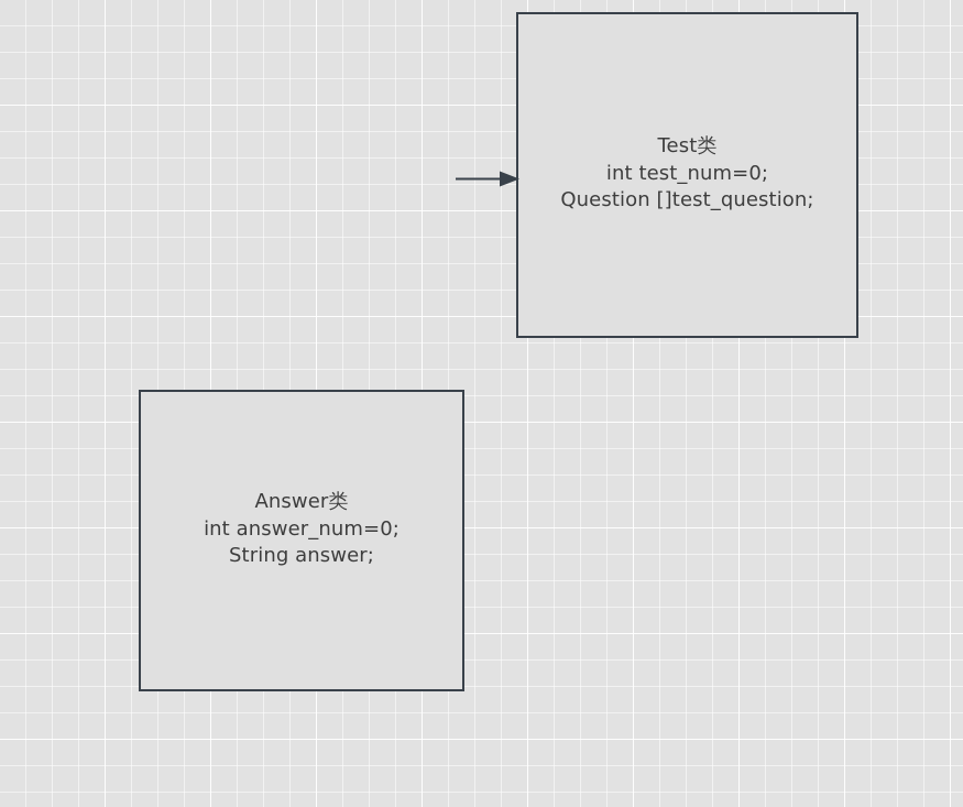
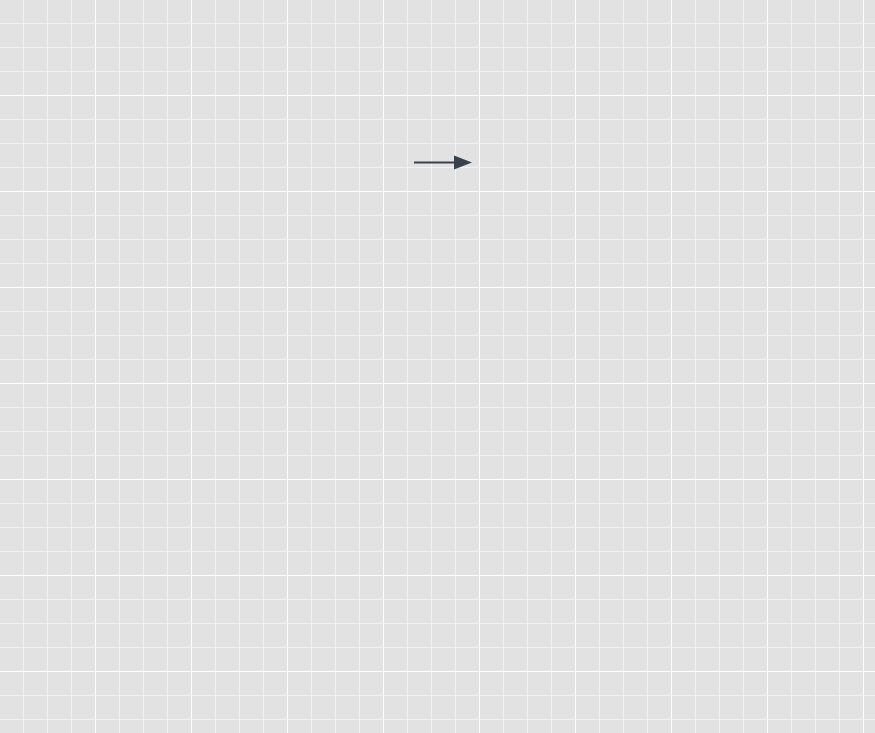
- Test类
- int test_num=0;
- Question []test_question;
- Answer类
- int answer_num=0;
- String answer;
